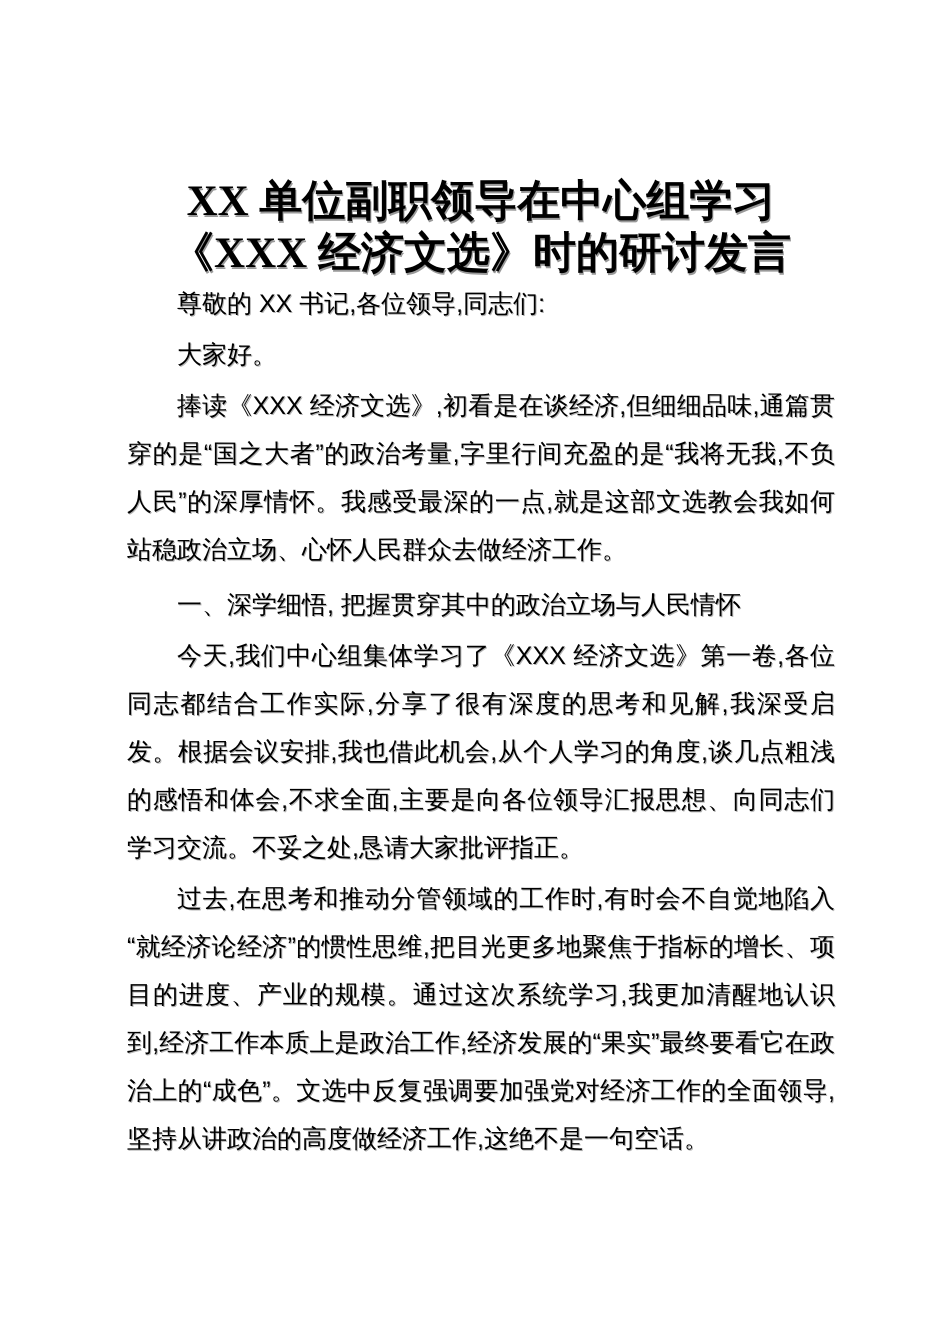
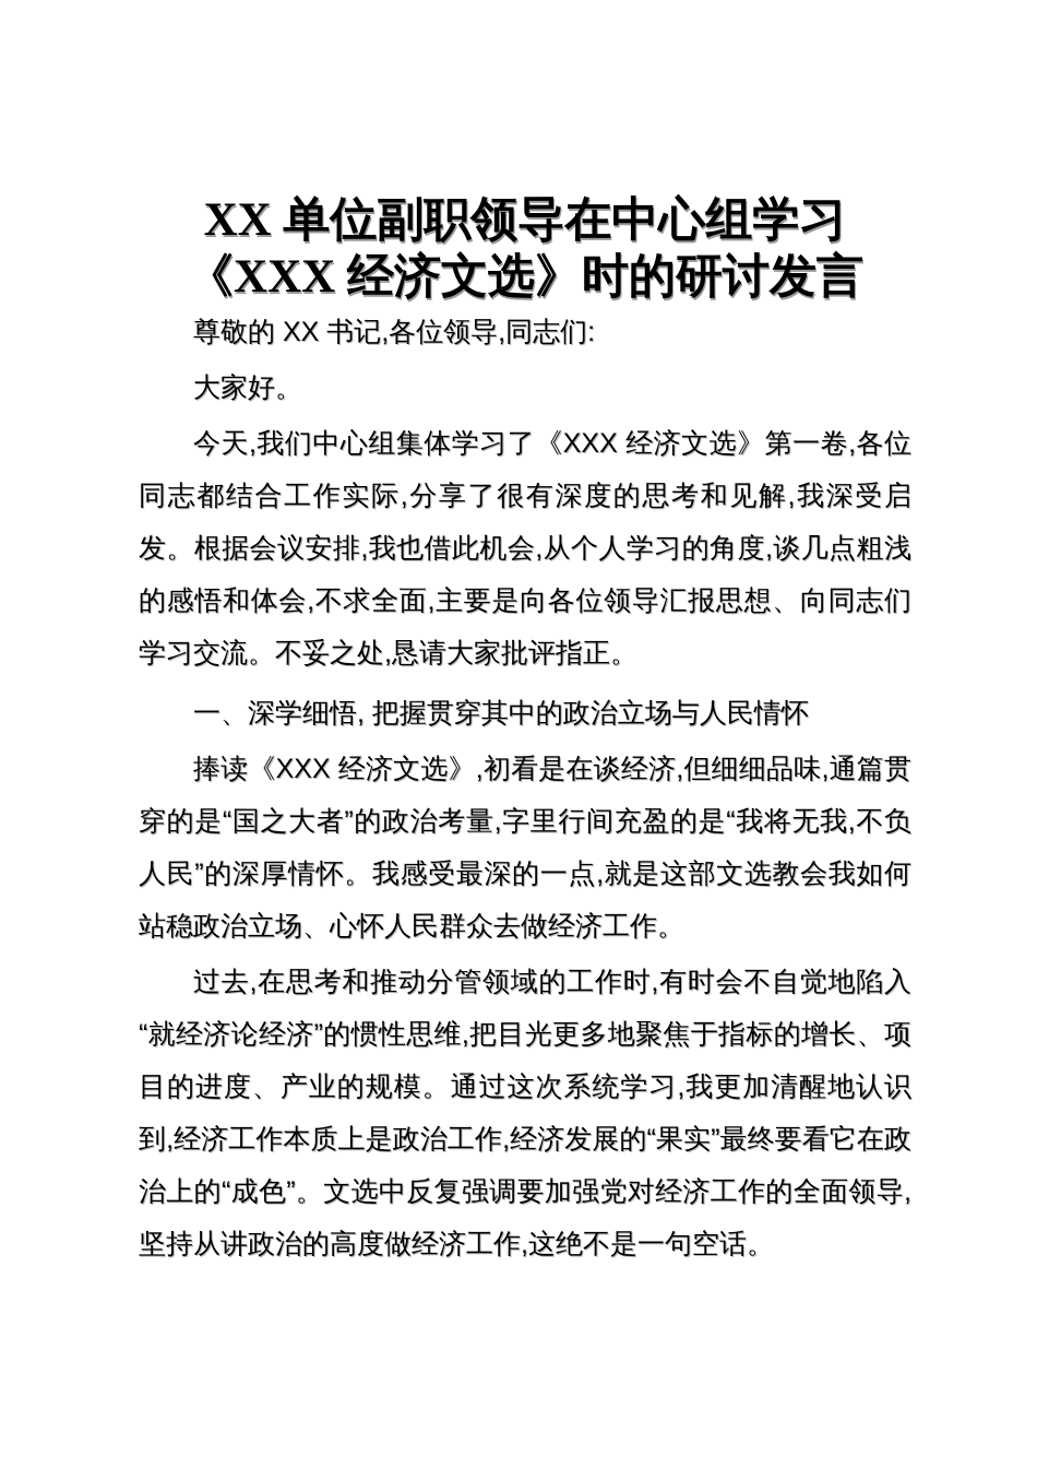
  XX 单位副职领导在中心组学习《XXX 经济文选》时的研讨发言
  尊敬的 XX 书记,各位领导,同志们:
  大家好。
- 捧读《XXX 经济文选》,初看是在谈经济,但细细品味,通篇贯穿的是“国之大者”的政治考量,字里行间充盈的是“我将无我,不负人民”的深厚情怀。我感受最深的一点,就是这部文选教会我如何站稳政治立场、心怀人民群众去做经济工作。
+ 今天,我们中心组集体学习了《XXX 经济文选》第一卷,各位同志都结合工作实际,分享了很有深度的思考和见解,我深受启发。根据会议安排,我也借此机会,从个人学习的角度,谈几点粗浅的感悟和体会,不求全面,主要是向各位领导汇报思想、向同志们学习交流。不妥之处,恳请大家批评指正。
  一、深学细悟, 把握贯穿其中的政治立场与人民情怀
- 今天,我们中心组集体学习了《XXX 经济文选》第一卷,各位同志都结合工作实际,分享了很有深度的思考和见解,我深受启发。根据会议安排,我也借此机会,从个人学习的角度,谈几点粗浅的感悟和体会,不求全面,主要是向各位领导汇报思想、向同志们学习交流。不妥之处,恳请大家批评指正。
+ 捧读《XXX 经济文选》,初看是在谈经济,但细细品味,通篇贯穿的是“国之大者”的政治考量,字里行间充盈的是“我将无我,不负人民”的深厚情怀。我感受最深的一点,就是这部文选教会我如何站稳政治立场、心怀人民群众去做经济工作。
  过去,在思考和推动分管领域的工作时,有时会不自觉地陷入“就经济论经济”的惯性思维,把目光更多地聚焦于指标的增长、项目的进度、产业的规模。通过这次系统学习,我更加清醒地认识到,经济工作本质上是政治工作,经济发展的“果实”最终要看它在政治上的“成色”。文选中反复强调要加强党对经济工作的全面领导,坚持从讲政治的高度做经济工作,这绝不是一句空话。
